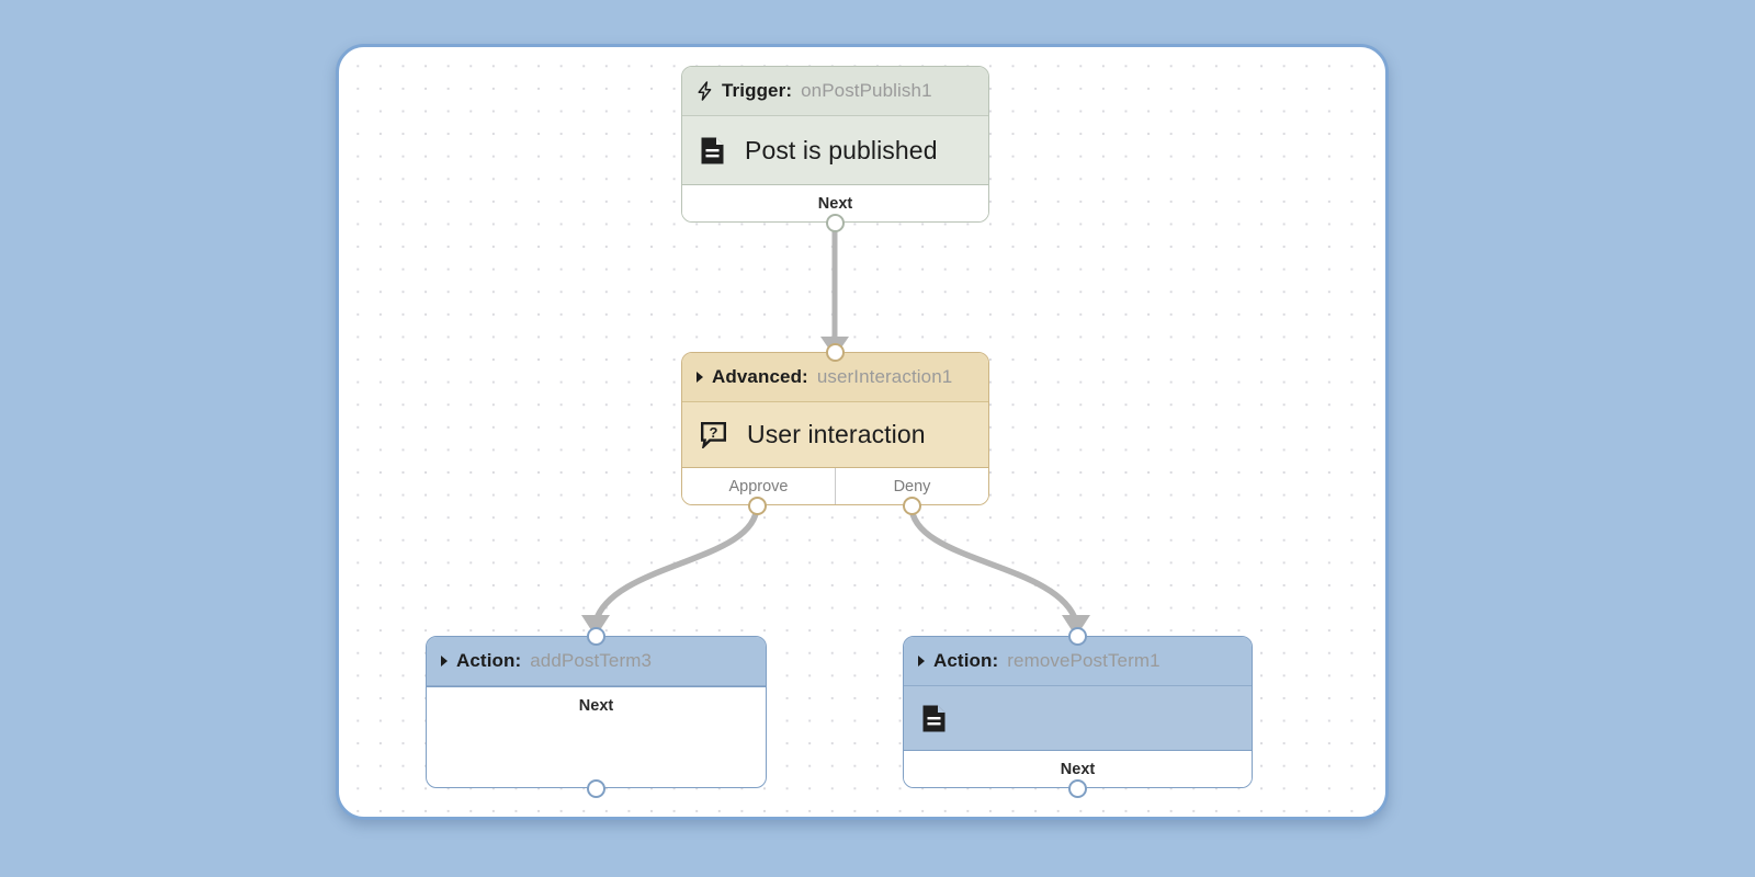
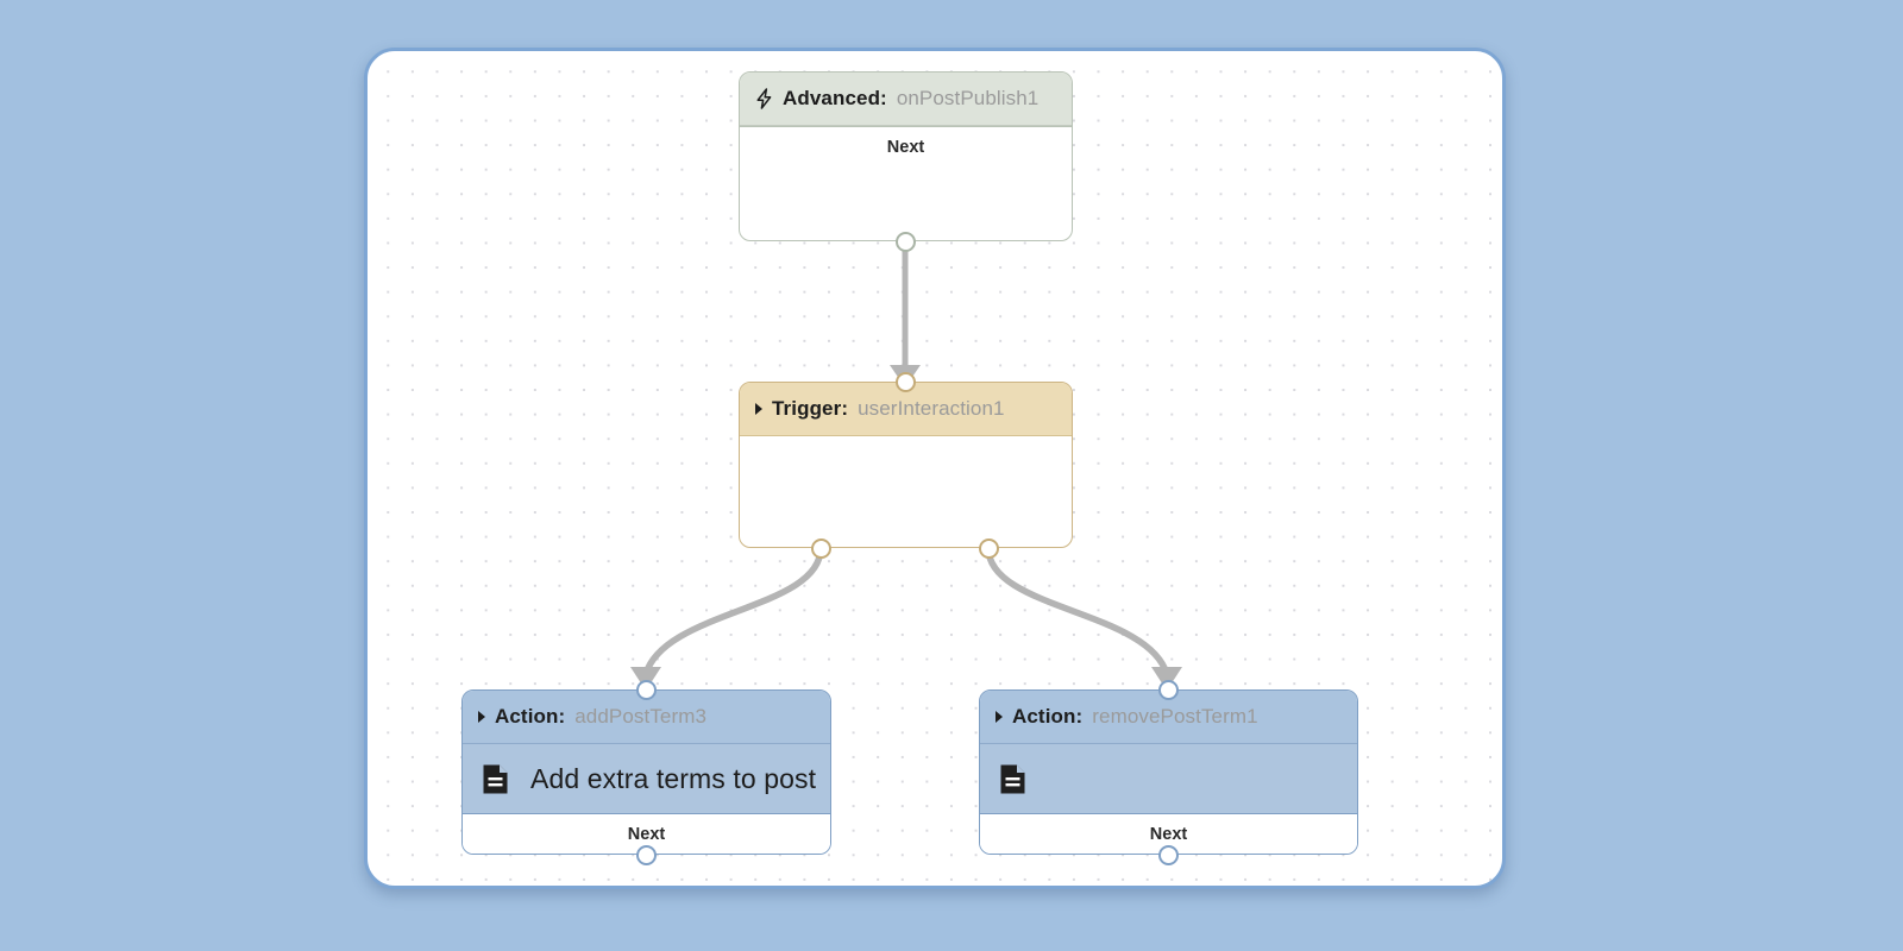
- Trigger:
+ Advanced:
  onPostPublish1
- Post is published
  Next
- Advanced:
+ Trigger:
  userInteraction1
- ?
- User interaction
- Approve
- Deny
  Action:
  addPostTerm3
+ Add extra terms to post
  Next
  Action:
  removePostTerm1
  Next
